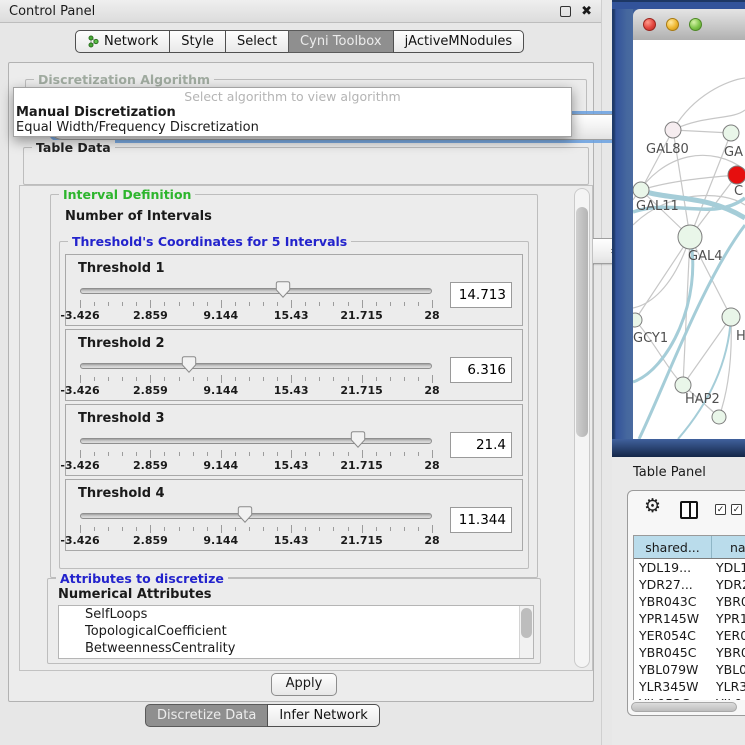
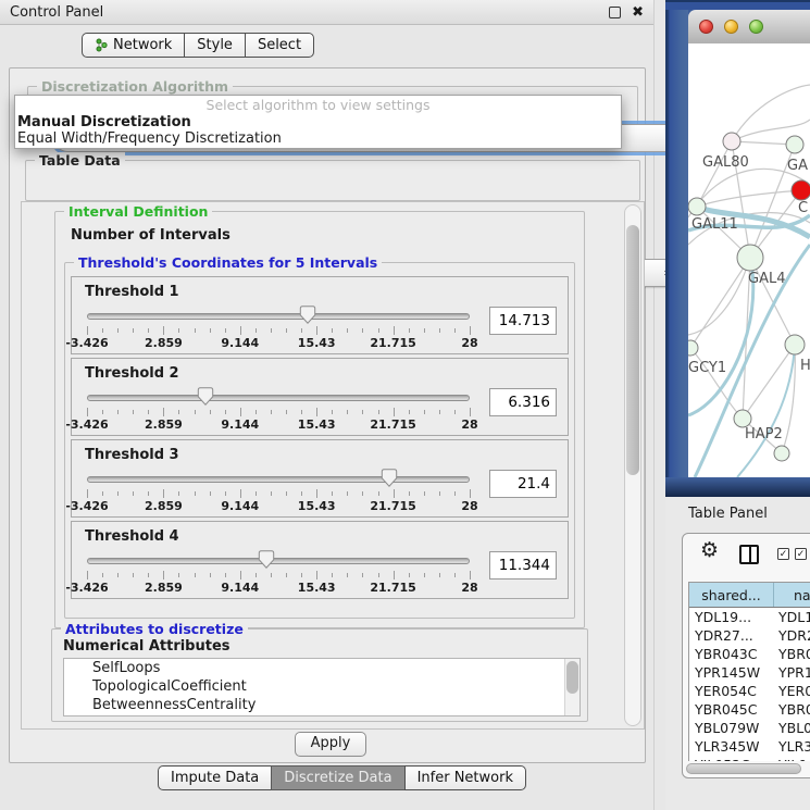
  Control Panel
  ✖
  Network
  Style
  Select
- Cyni Toolbox
- jActiveMNodules
  Discretization Algorithm
  Table Data
  Interval Definition
  Number of Intervals
  Threshold's Coordinates for 5 Intervals
  Threshold 1
  -3.426
  2.859
  9.144
  15.43
  21.715
  28
  14.713
  Threshold 2
  -3.426
  2.859
  9.144
  15.43
  21.715
  28
  6.316
  Threshold 3
  -3.426
  2.859
  9.144
  15.43
  21.715
  28
  21.4
  Threshold 4
  -3.426
  2.859
  9.144
  15.43
  21.715
  28
  11.344
  Attributes to discretize
  Numerical Attributes
  SelfLoops
  TopologicalCoefficient
  BetweennessCentrality
  Apply
+ Impute Data
  Discretize Data
  Infer Network
- Select algorithm to view algorithm
+ Select algorithm to view settings
  Manual Discretization
  Equal Width/Frequency Discretization
  GAL80
  GA
  C
  GAL11
  GAL4
  GCY1
  H
  HAP2
  Table Panel
  ⚙
  ✓
  ✓
  shared...
  na
  YDL19...
  YDL1
  YDR27...
  YDR
  YBR043C
  YBR
  YPR145W
  YPR1
  YER054C
  YER0
  YBR045C
  YBR
  YBL079W
  YBL0
  YLR345W
  YLR3
